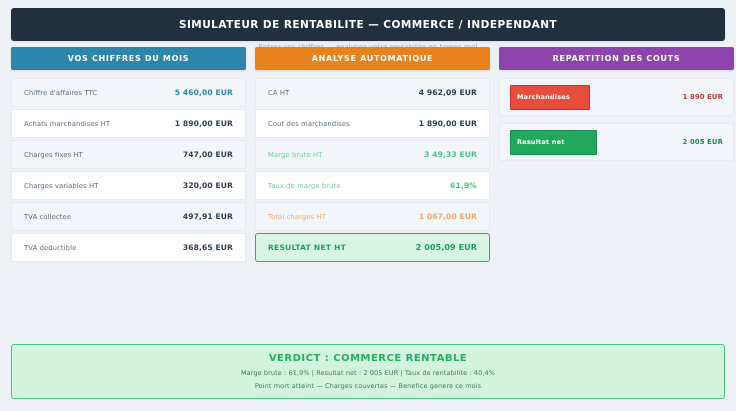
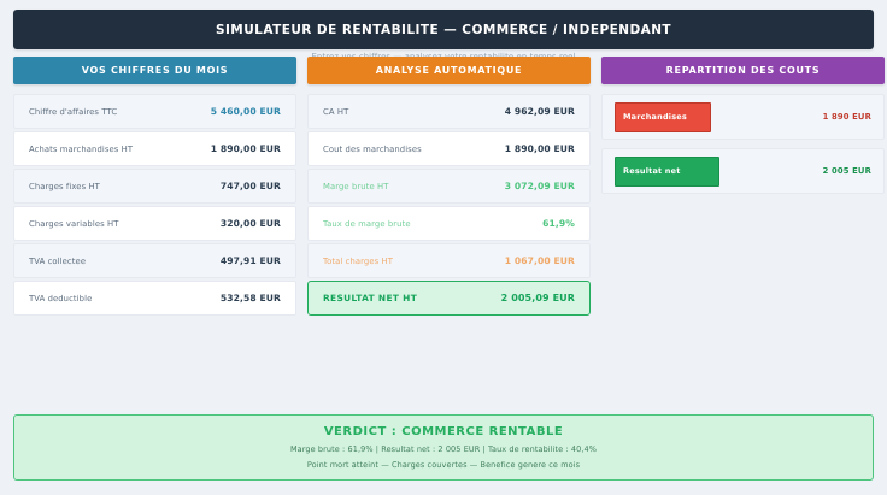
  SIMULATEUR DE RENTABILITE — COMMERCE / INDEPENDANT
  VOS CHIFFRES DU MOIS
  Chiffre d'affaires TTC
  5 460,00 EUR
  Achats marchandises HT
  1 890,00 EUR
  Charges fixes HT
  747,00 EUR
  Charges variables HT
  320,00 EUR
  TVA collectee
  497,91 EUR
  TVA deductible
- 368,65 EUR
+ 532,58 EUR
  ANALYSE AUTOMATIQUE
  CA HT
  4 962,09 EUR
  Cout des marchandises
  1 890,00 EUR
  Marge brute HT
- 3 49,33 EUR
+ 3 072,09 EUR
  Taux de marge brute
  61,9%
  Total charges HT
  1 067,00 EUR
  RESULTAT NET HT
  2 005,09 EUR
  REPARTITION DES COUTS
  Marchandises
  1 890 EUR
  Resultat net
  2 005 EUR
  VERDICT : COMMERCE RENTABLE
  Marge brute : 61,9% | Resultat net : 2 005 EUR | Taux de rentabilite : 40,4%
  Point mort atteint — Charges couvertes — Benefice genere ce mois
